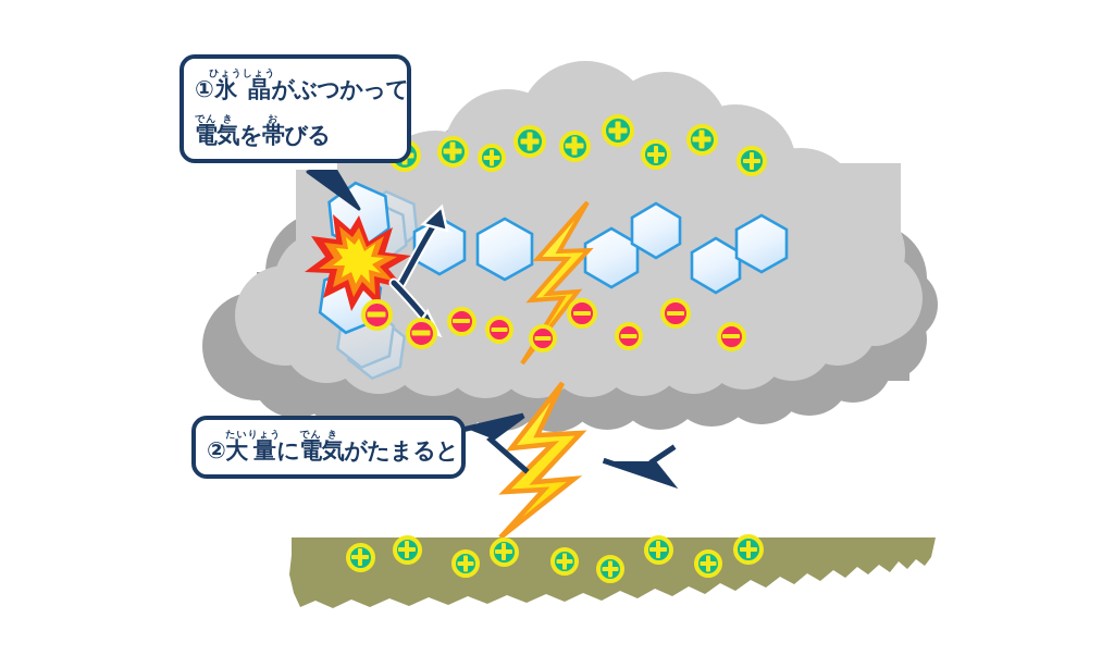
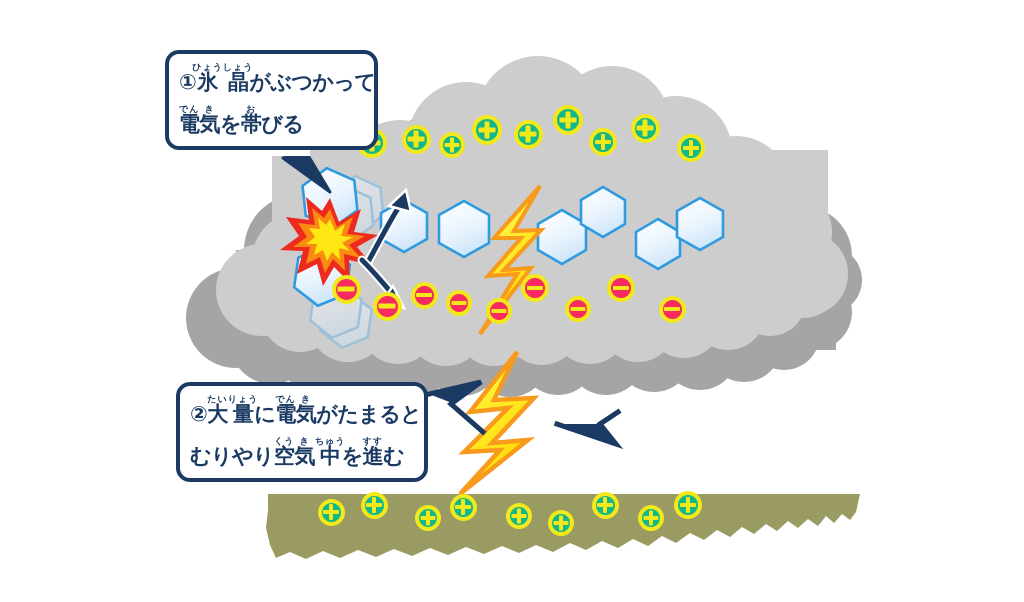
  ①氷晶ひょうしょうがぶつかって
  電でん気きを帯おびる
  ②大たい量りょうに電でん気きがたまると
+ むりやり空くう気き中ちゅうを進すすむ
